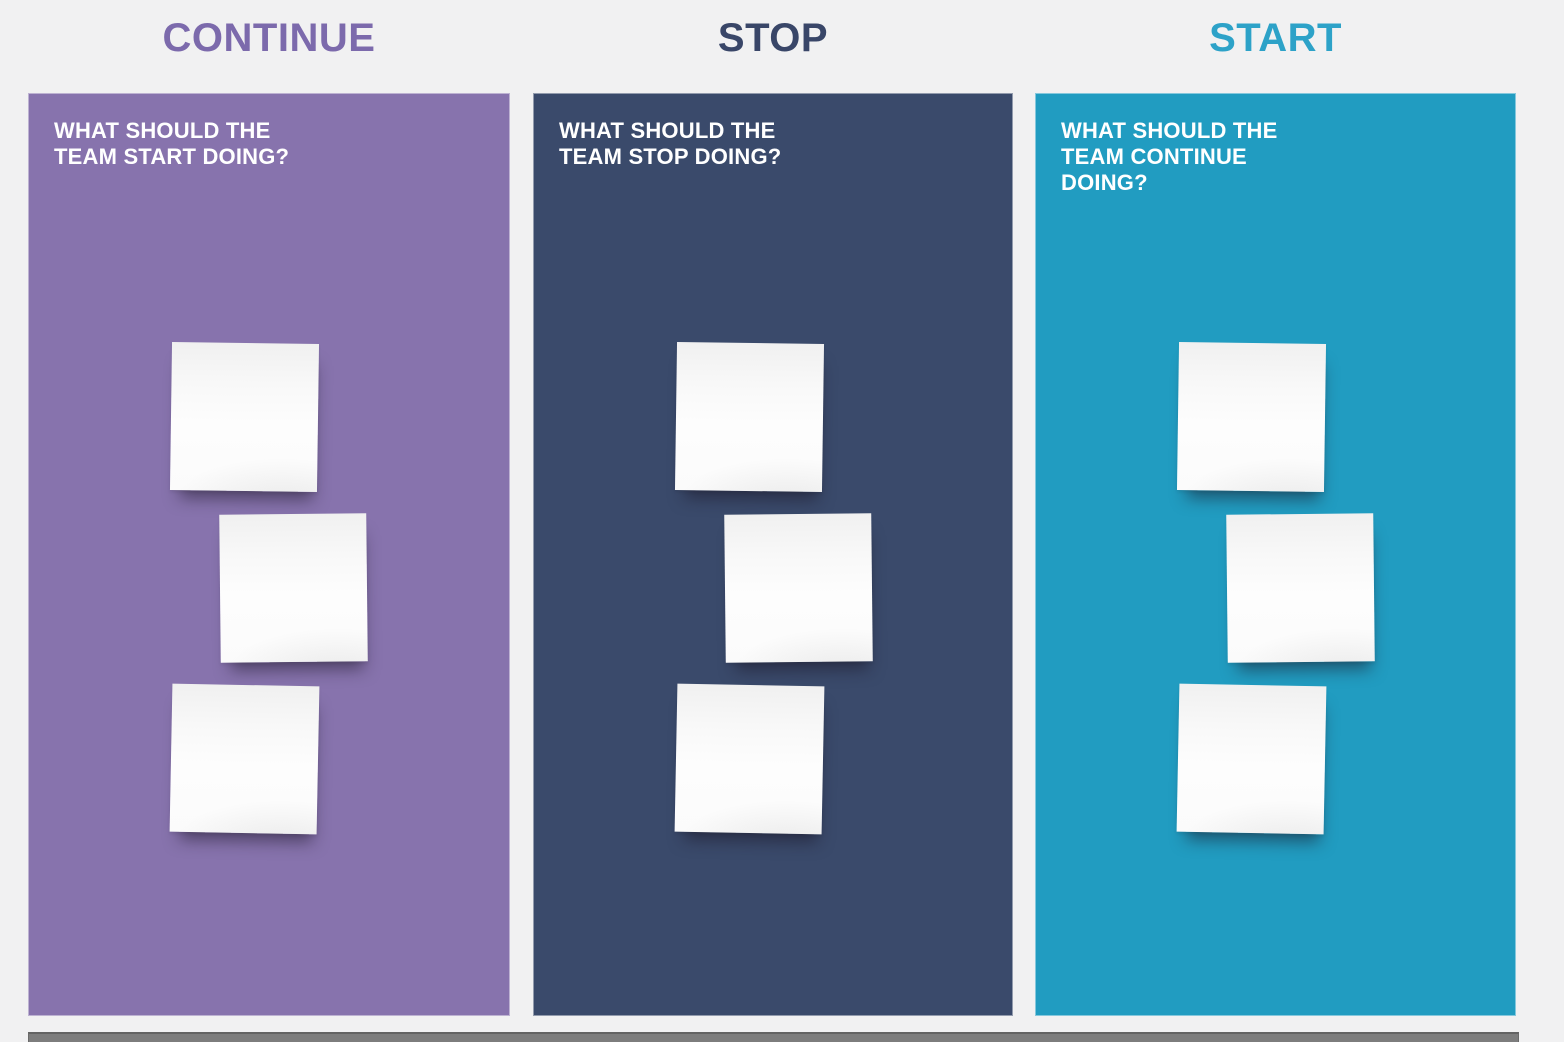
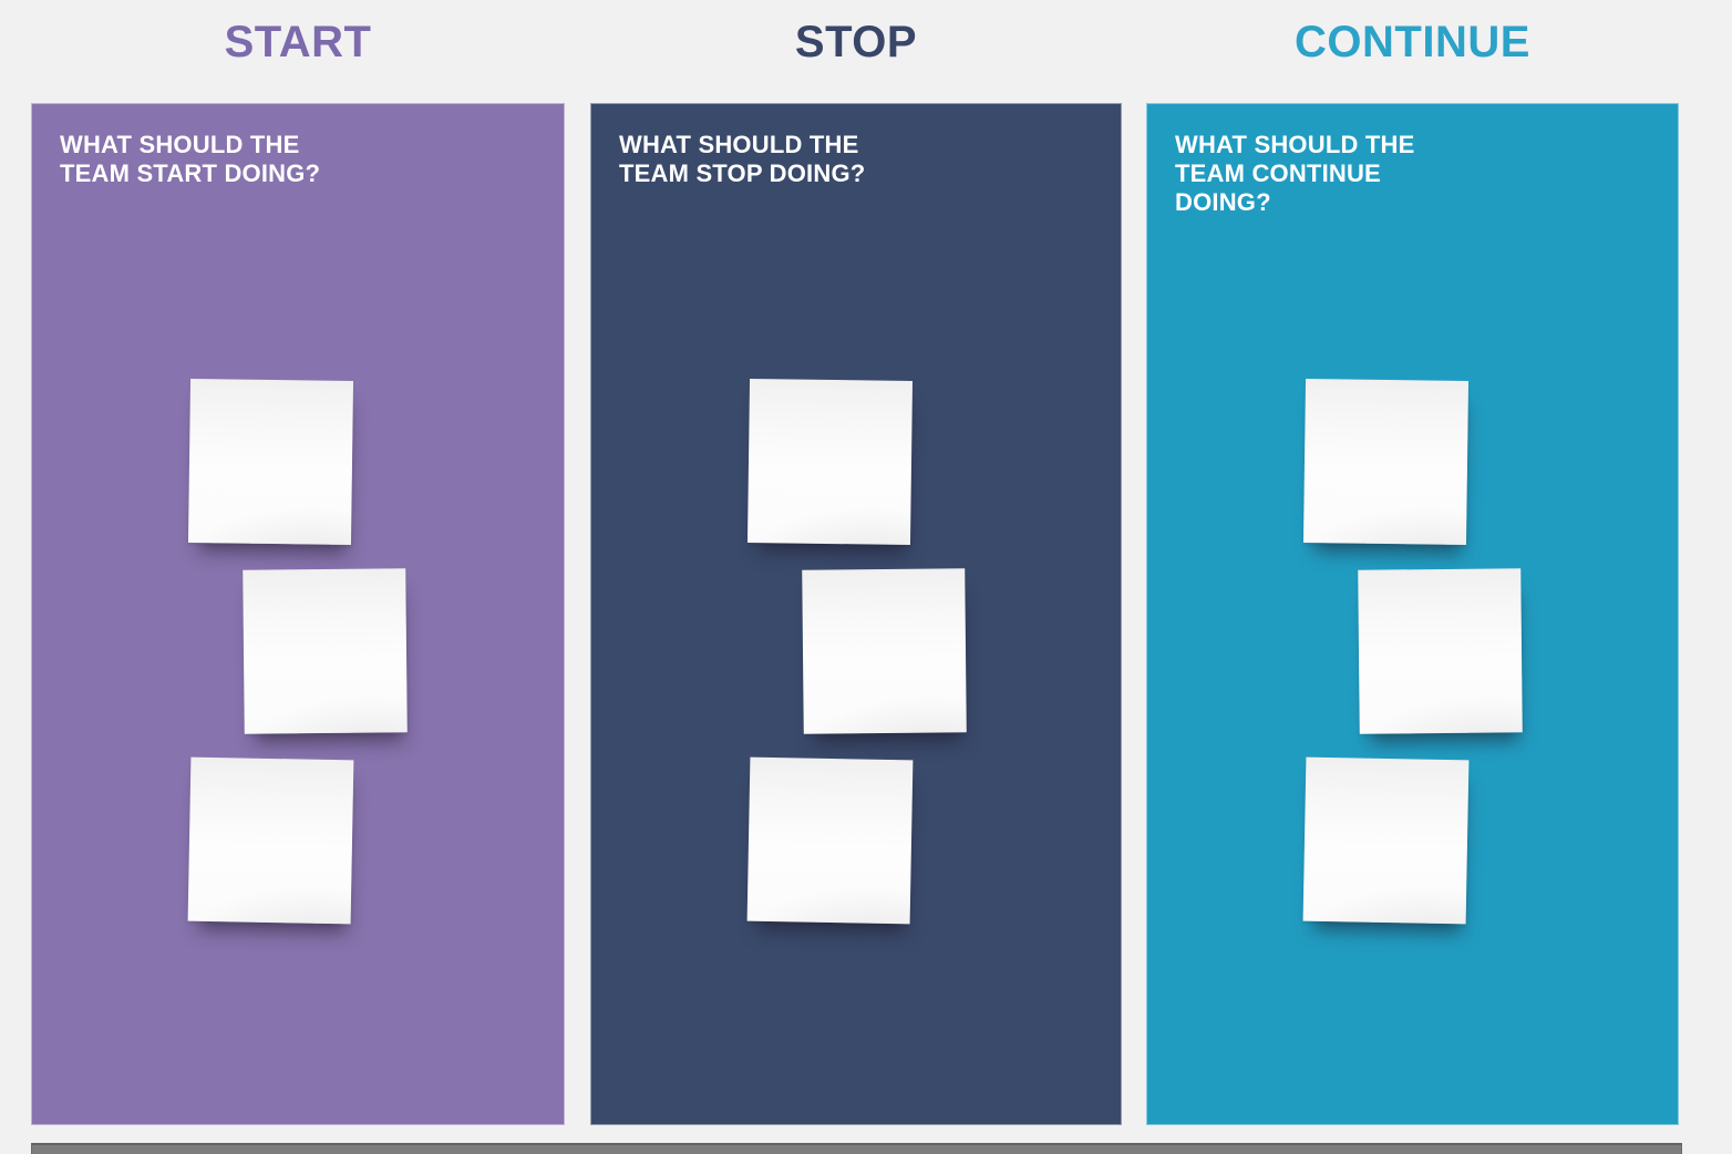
- CONTINUE
+ START
  STOP
- START
+ CONTINUE
  WHAT SHOULD THE
  TEAM START DOING?
  WHAT SHOULD THE
  TEAM STOP DOING?
  WHAT SHOULD THE
  TEAM CONTINUE
  DOING?
